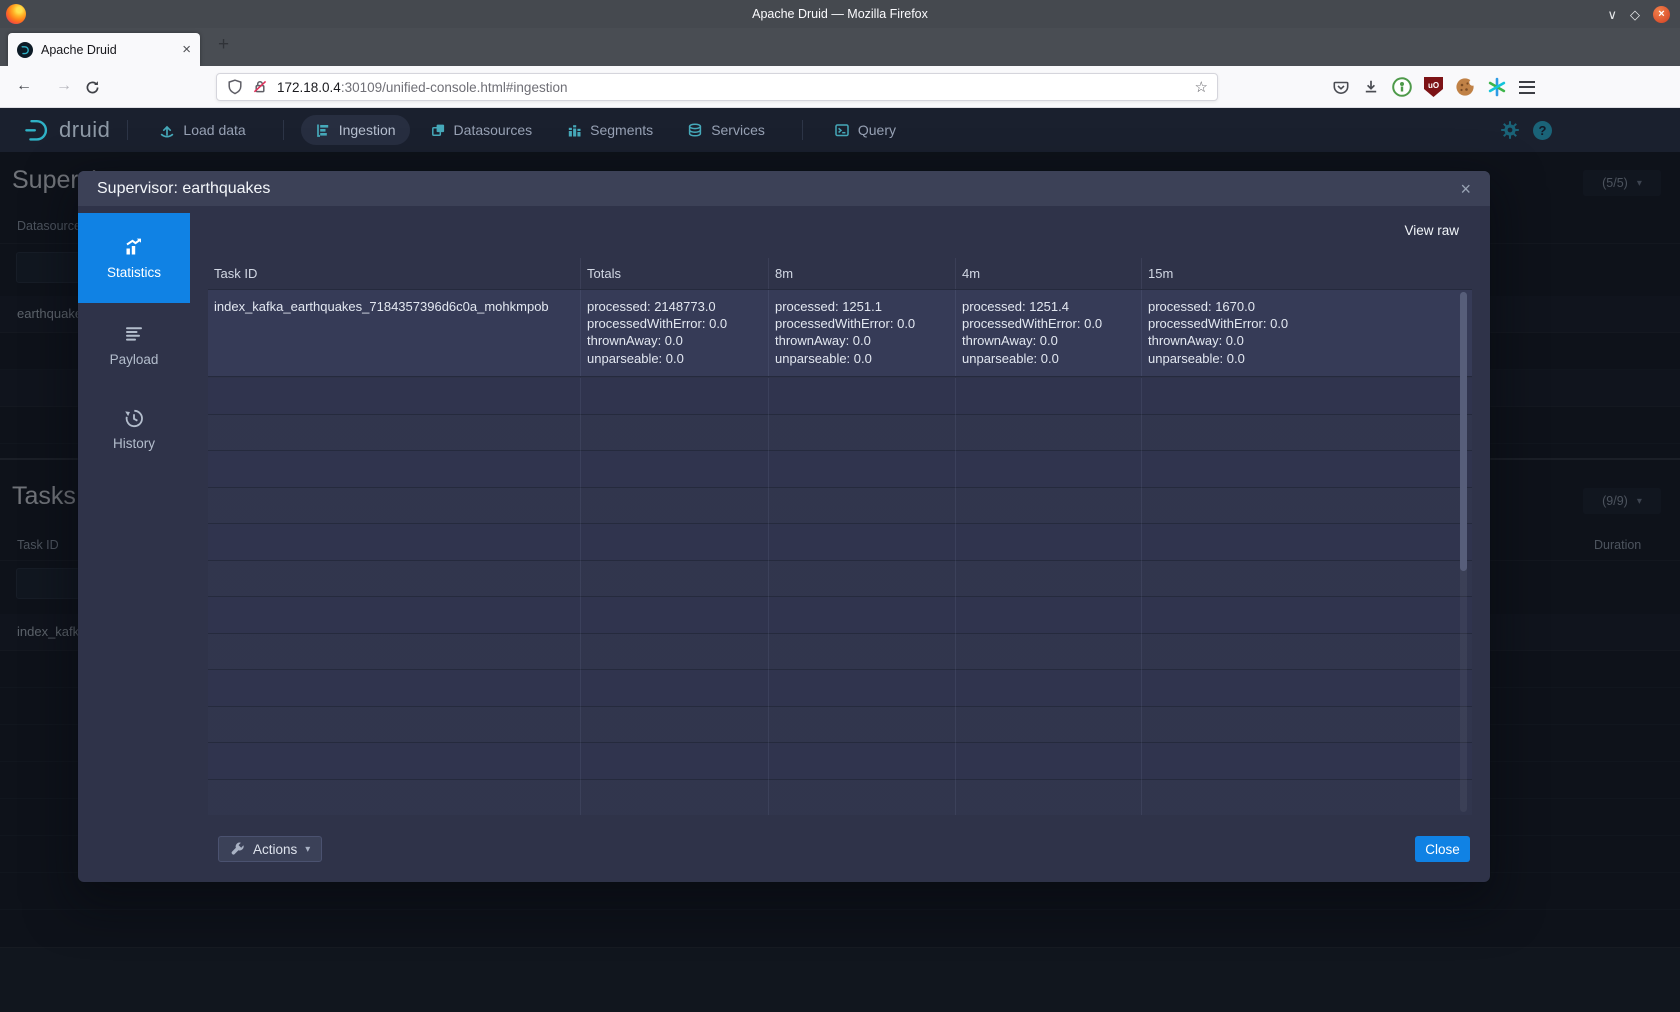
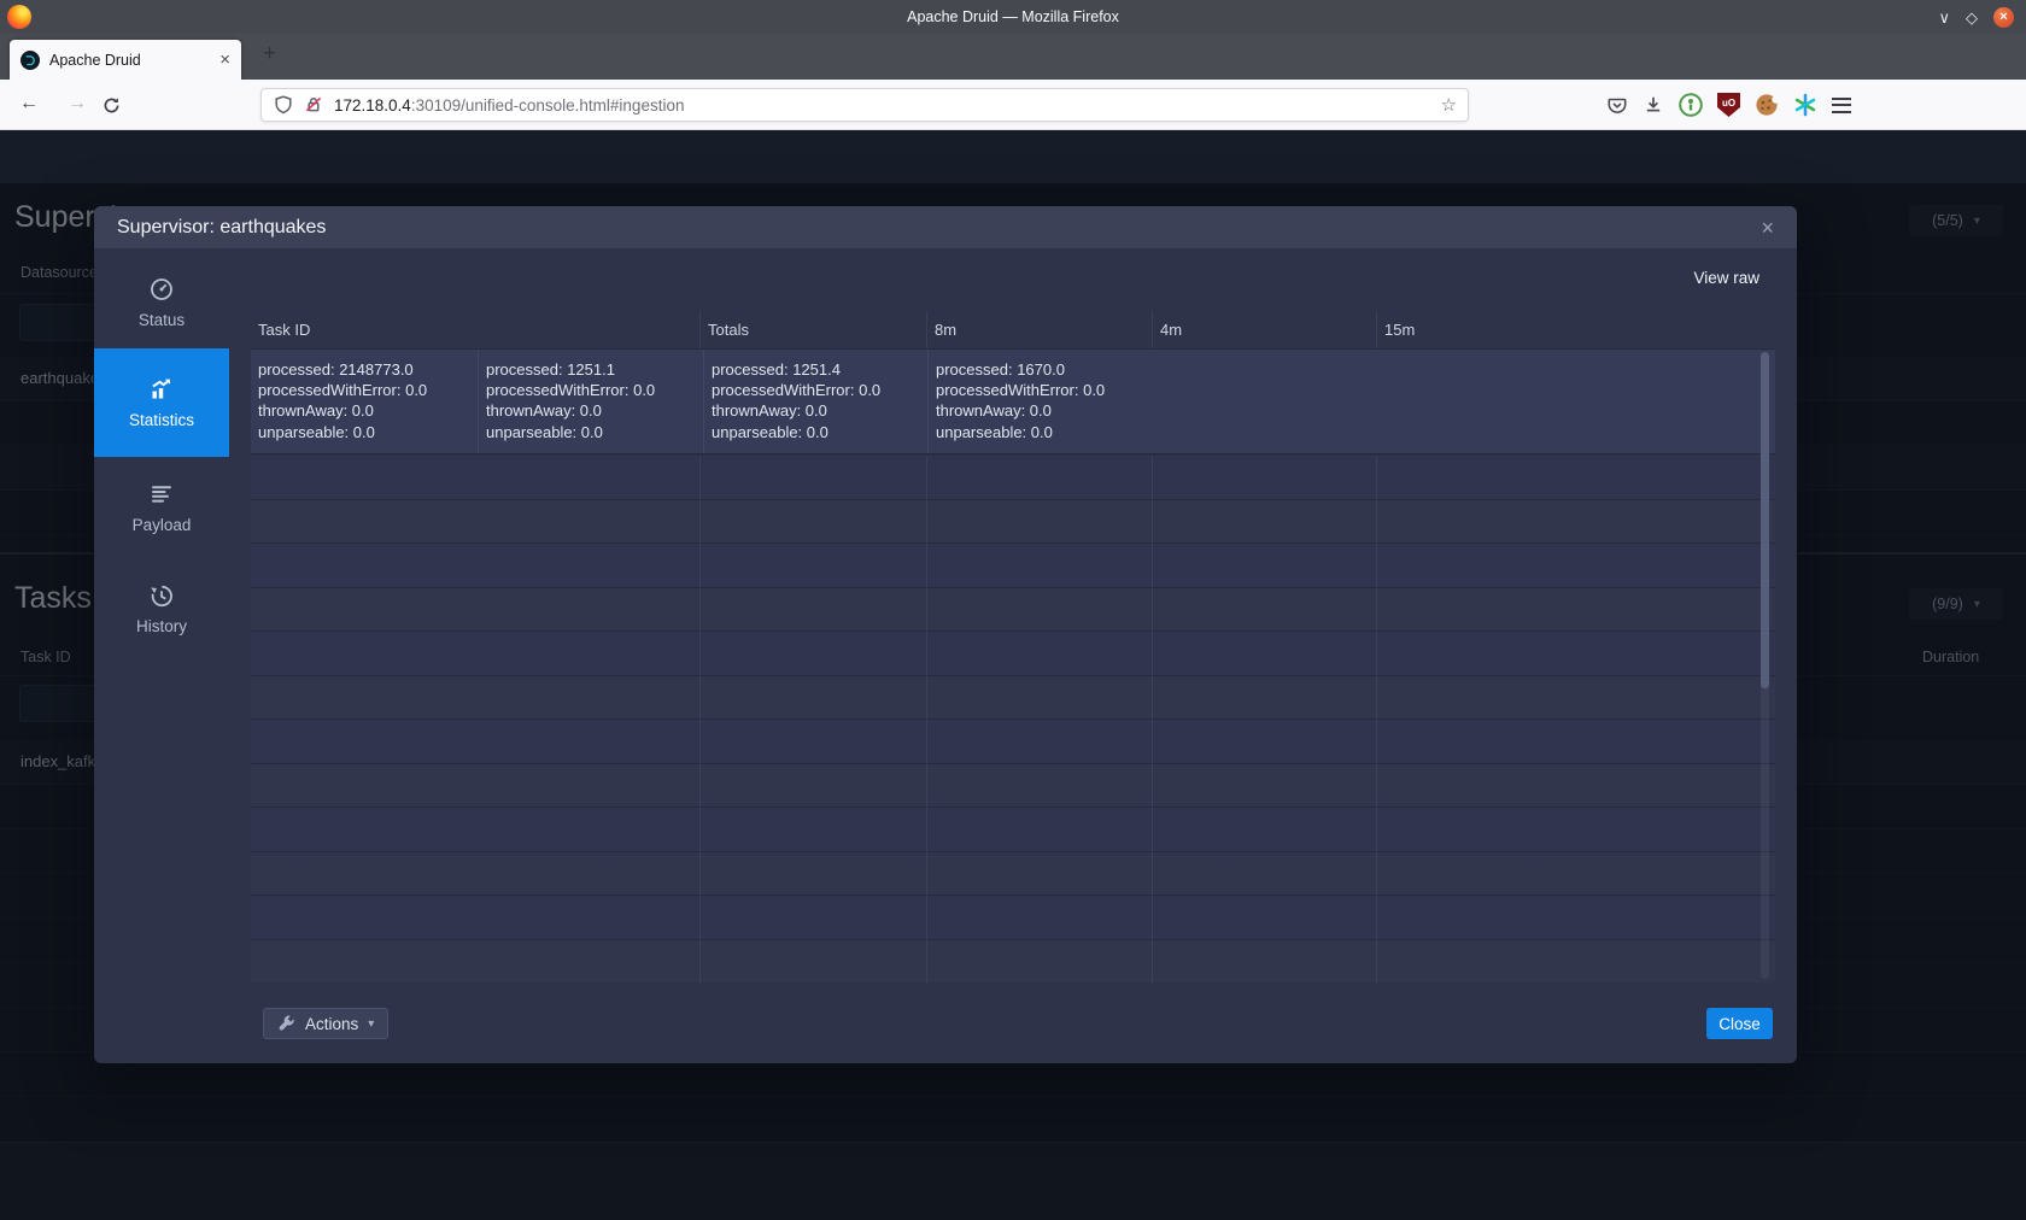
  Apache Druid — Mozilla Firefox
  ∨
  ◇
  ×
  Apache Druid
  ×
  +
  ←
  →
  172.18.0.4:30109/unified-console.html#ingestion
  ☆
  uO
- druid
- Load data
- Ingestion
- Datasources
- Segments
- Services
- Query
- ?
  (5/5)
  ▾
  Datasourc
  earthquak
  Tasks
  (9/9)
  ▾
  Task ID
  Duration
  Supervisor: earthquakes
  ×
+ Status
  Statistics
  Payload
  History
  View raw
  Task ID
  Totals
  8m
  4m
  15m
- index_kafka_earthquakes_7184357396d6c0a_mohkmpob
  processed: 2148773.0
  processedWithError: 0.0
  thrownAway: 0.0
  unparseable: 0.0
  processed: 1251.1
  processedWithError: 0.0
  thrownAway: 0.0
  unparseable: 0.0
  processed: 1251.4
  processedWithError: 0.0
  thrownAway: 0.0
  unparseable: 0.0
  processed: 1670.0
  processedWithError: 0.0
  thrownAway: 0.0
  unparseable: 0.0
  Actions
  ▾
  Close
